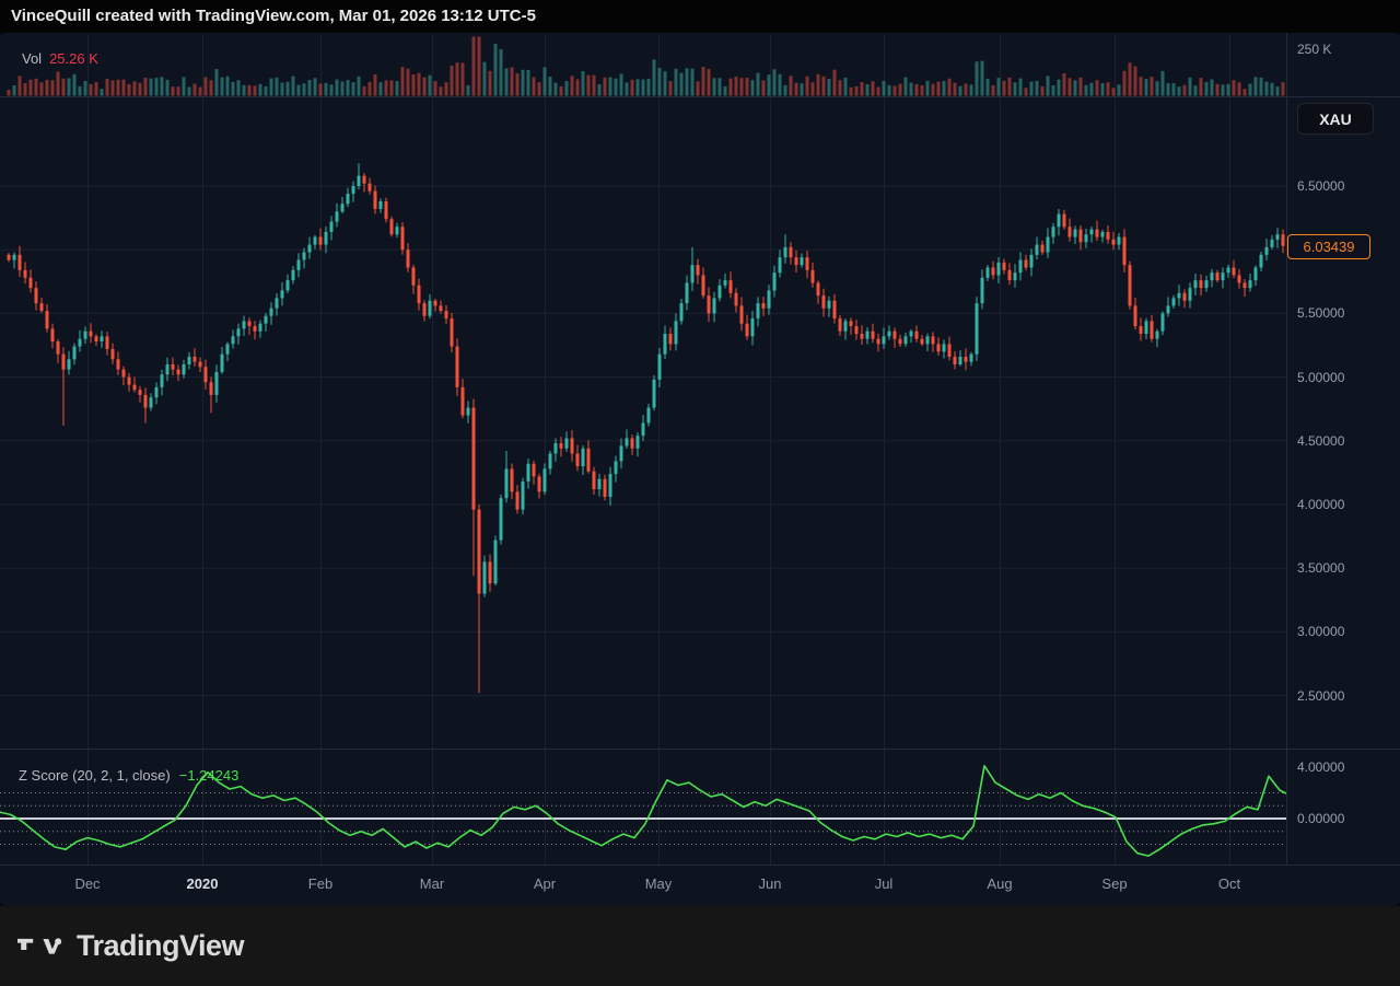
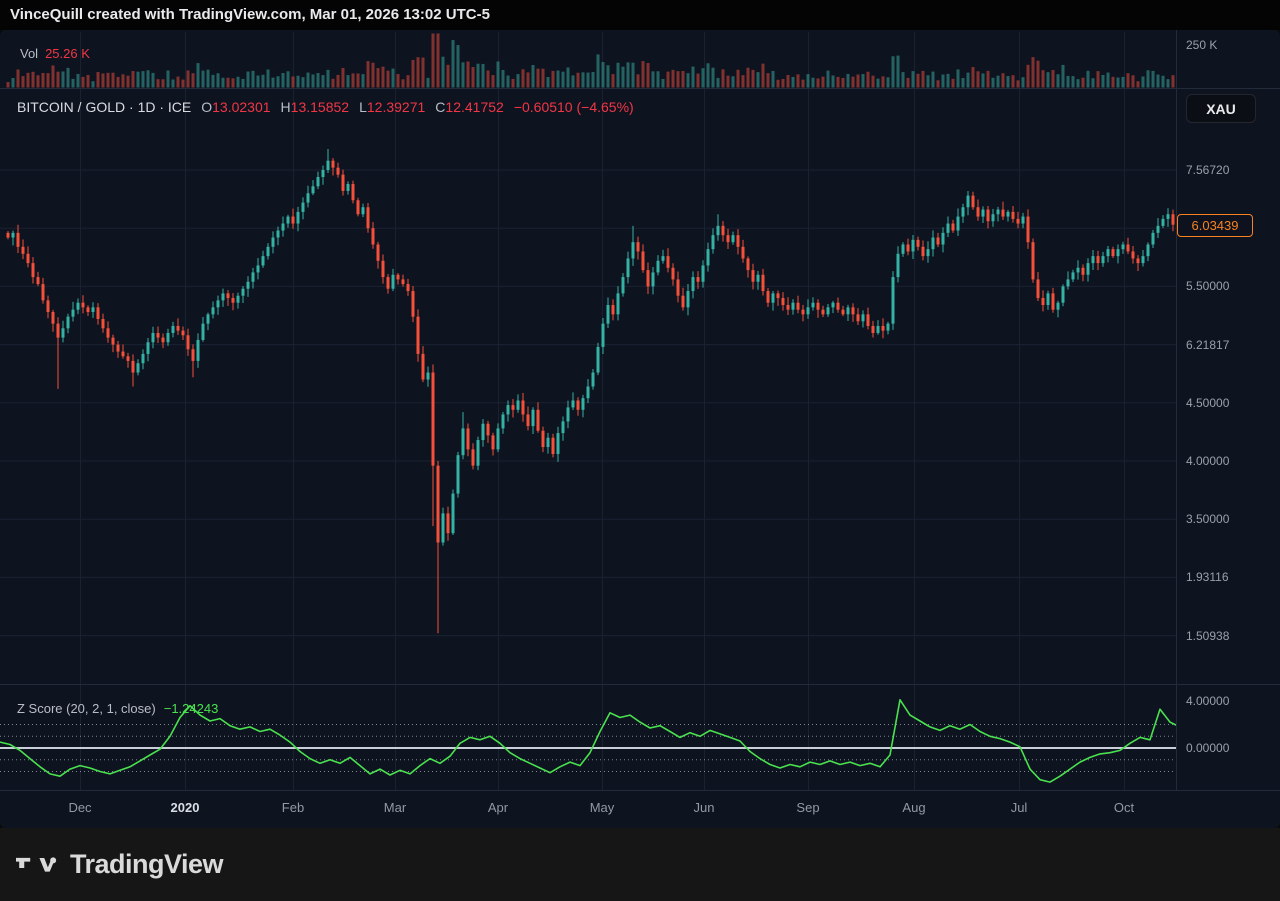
- VinceQuill created with TradingView.com, Mar 01, 2026 13:12 UTC-5
+ VinceQuill created with TradingView.com, Mar 01, 2026 13:02 UTC-5
  Vol
  25.26 K
+ BITCOIN / GOLD · 1D · ICE
+ O13.02301
+ H13.15852
+ L12.39271
+ C12.41752
+ −0.60510 (−4.65%)
  Z Score (20, 2, 1, close)
  −1.24243
  XAU
  6.03439
  250 K
- 6.50000
+ 7.56720
  5.50000
- 5.00000
+ 6.21817
  4.50000
  4.00000
  3.50000
- 3.00000
+ 1.93116
- 2.50000
+ 1.50938
  4.00000
  0.00000
  Dec
  2020
  Feb
  Mar
  Apr
  May
  Jun
- Jul
+ Sep
  Aug
- Sep
+ Jul
  Oct
  TradingView
